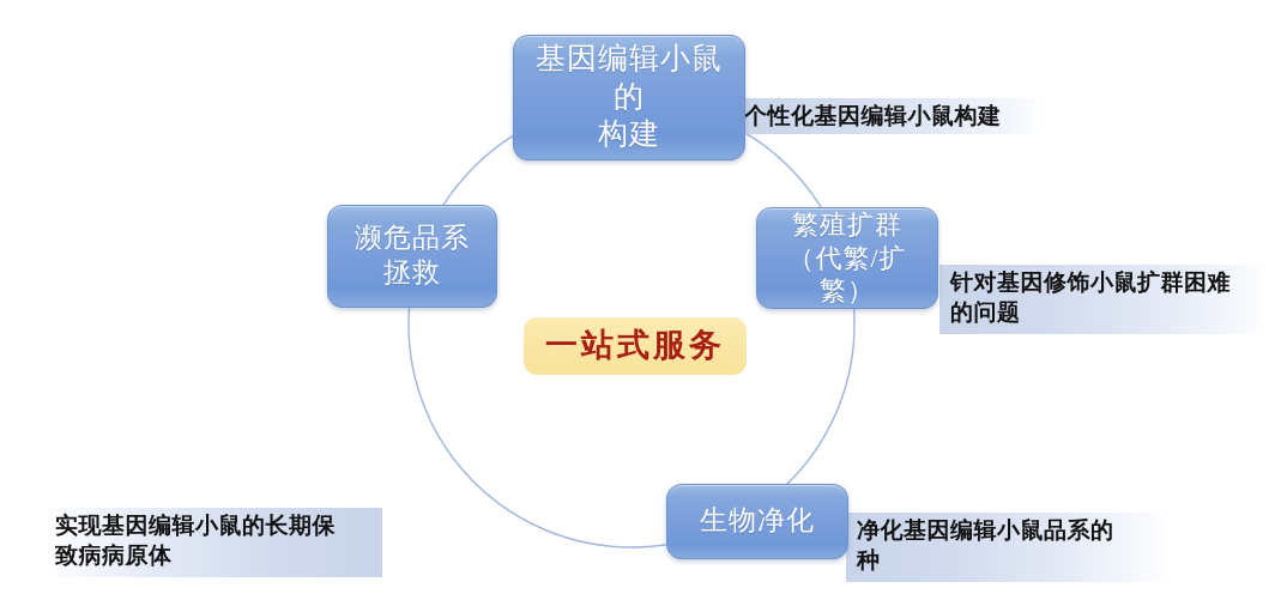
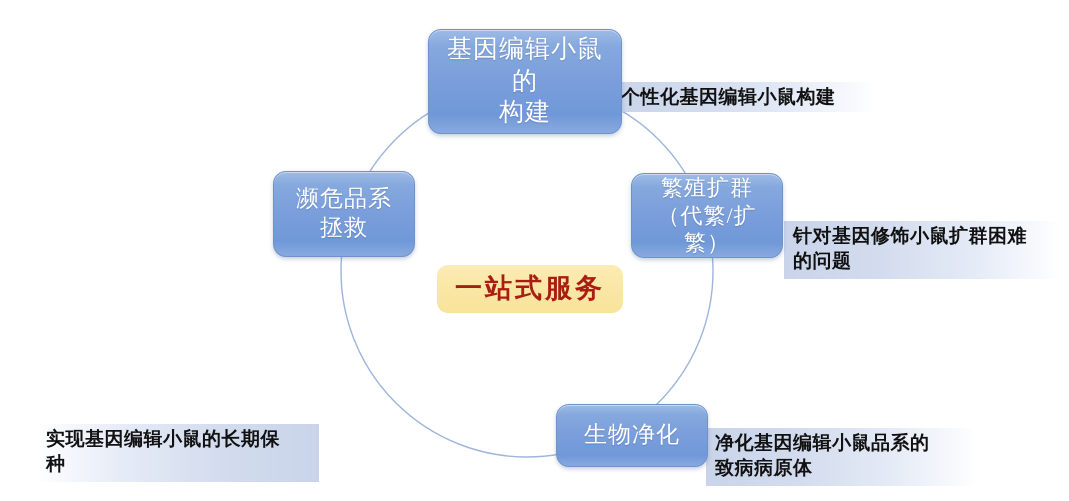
  个性化基因编辑小鼠构建
  针对基因修饰小鼠扩群困难
  的问题
  净化基因编辑小鼠品系的
- 种
+ 致病病原体
  实现基因编辑小鼠的长期保
- 致病病原体
+ 种
  基因编辑小鼠的
  构建
  繁殖扩群
  （代繁/扩繁）
  生物净化
  濒危品系
  拯救
  一站式服务
